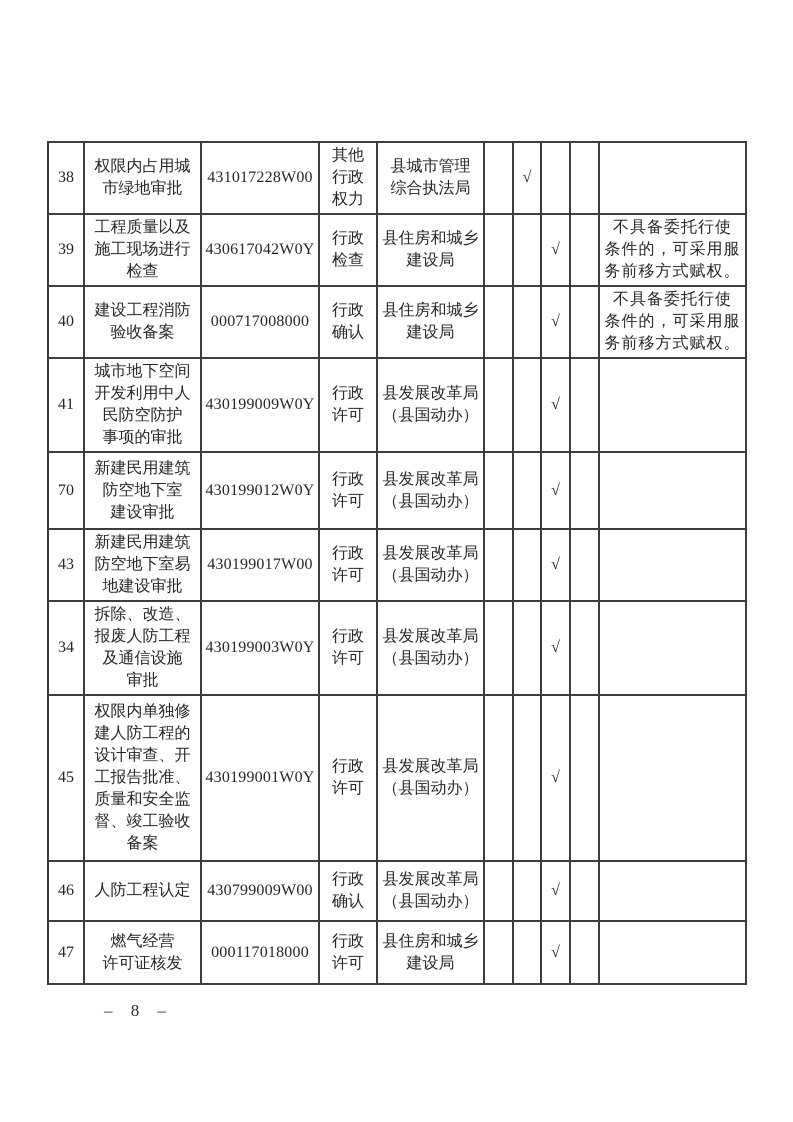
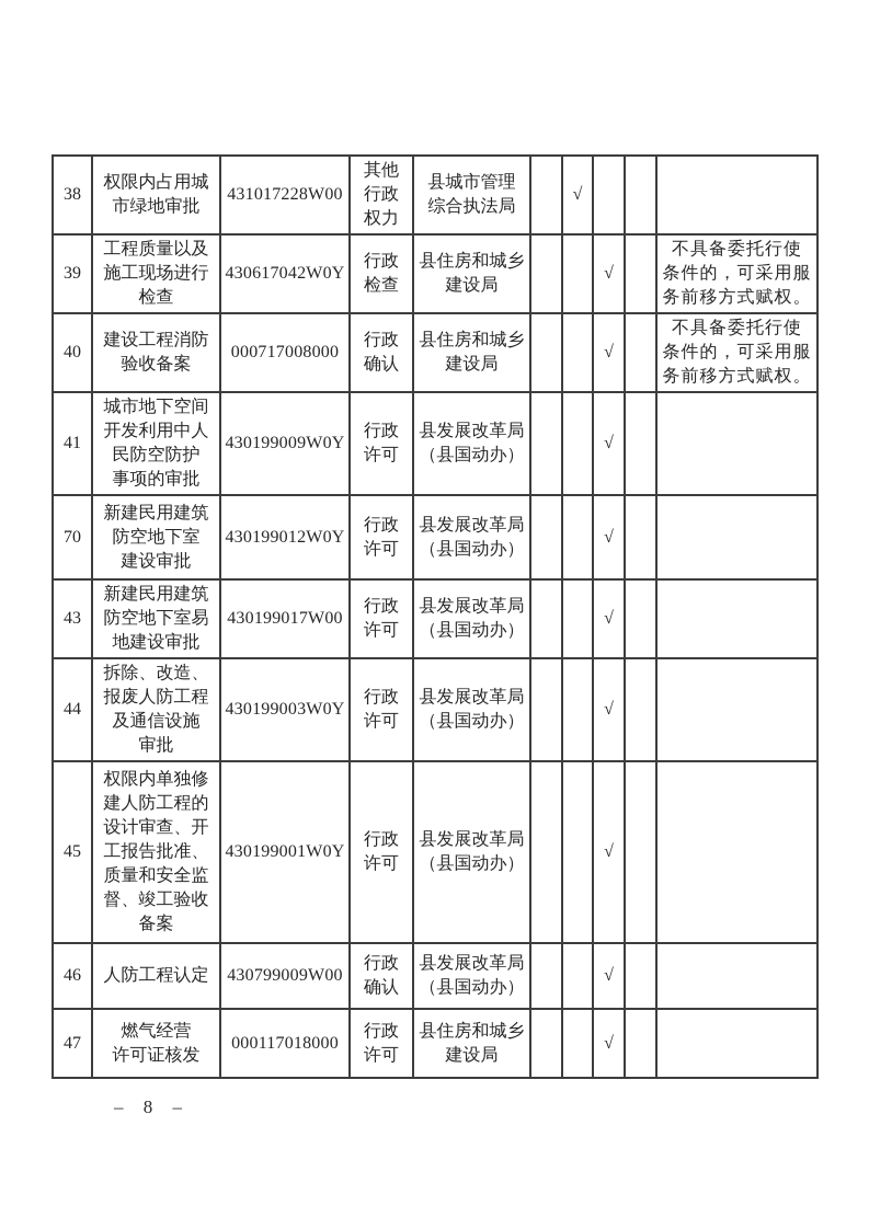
  38	权限内占用城 市绿地审批	431017228W00	其他 行政 权力	县城市管理 综合执法局		√
  39	工程质量以及 施工现场进行 检查	430617042W0Y	行政 检查	县住房和城乡 建设局			√		不具备委托行使 条件的，可采用服 务前移方式赋权。
  40	建设工程消防 验收备案	000717008000	行政 确认	县住房和城乡 建设局			√		不具备委托行使 条件的，可采用服 务前移方式赋权。
  41	城市地下空间 开发利用中人 民防空防护 事项的审批	430199009W0Y	行政 许可	县发展改革局 （县国动办）			√
  70	新建民用建筑 防空地下室 建设审批	430199012W0Y	行政 许可	县发展改革局 （县国动办）			√
  43	新建民用建筑 防空地下室易 地建设审批	430199017W00	行政 许可	县发展改革局 （县国动办）			√
- 34	拆除、改造、 报废人防工程 及通信设施 审批	430199003W0Y	行政 许可	县发展改革局 （县国动办）			√
+ 44	拆除、改造、 报废人防工程 及通信设施 审批	430199003W0Y	行政 许可	县发展改革局 （县国动办）			√
  45	权限内单独修 建人防工程的 设计审查、开 工报告批准、 质量和安全监 督、竣工验收 备案	430199001W0Y	行政 许可	县发展改革局 （县国动办）			√
  46	人防工程认定	430799009W00	行政 确认	县发展改革局 （县国动办）			√
  47	燃气经营 许可证核发	000117018000	行政 许可	县住房和城乡 建设局			√
  – 8 –
